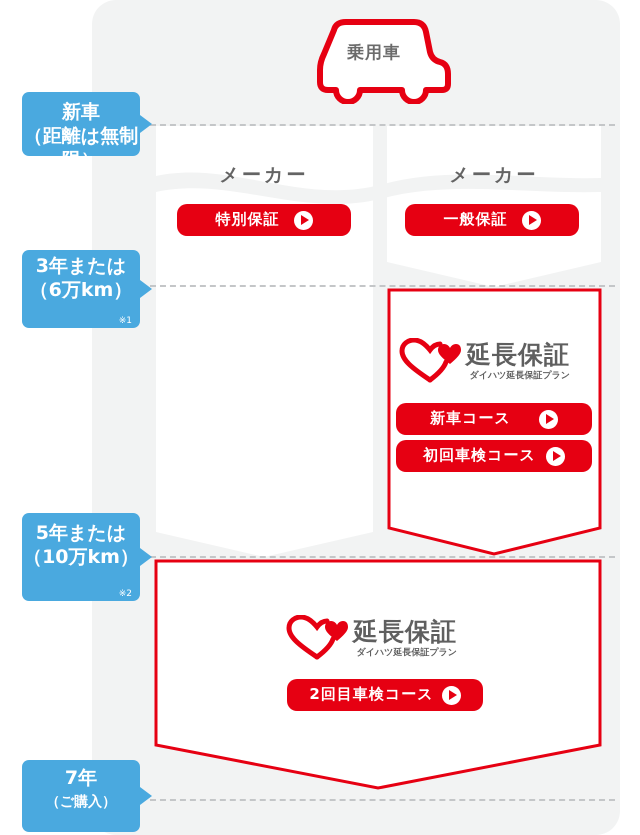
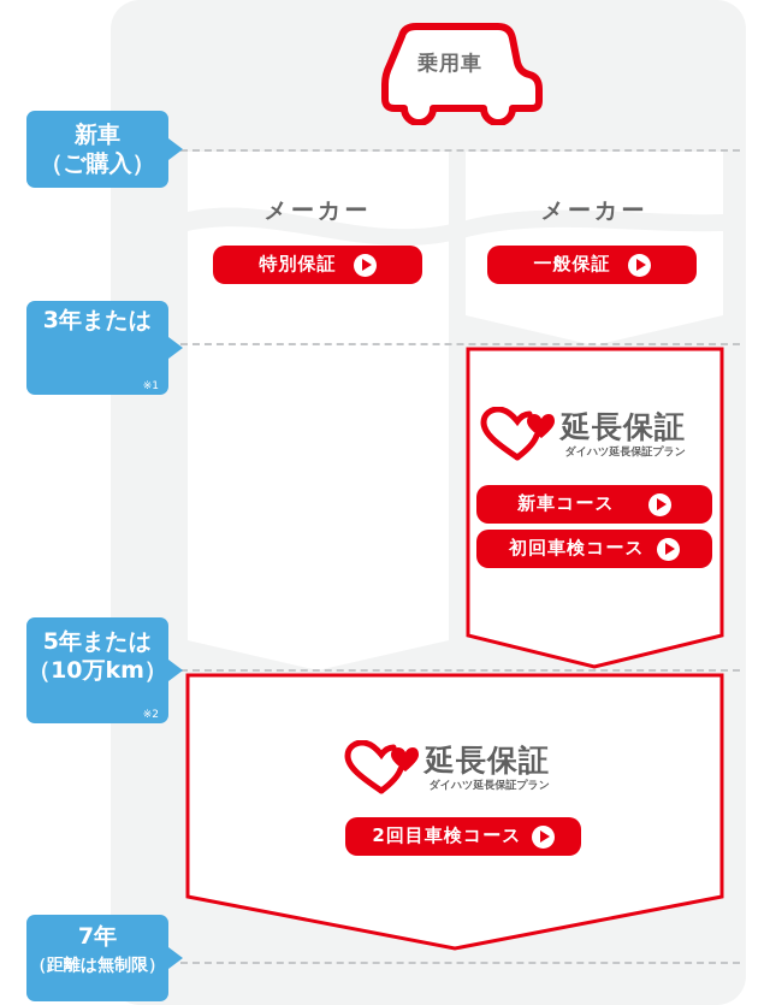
  乗用車
  新車
- （距離は無制限）
+ （ご購入）
  3年または
- （6万km）
  ※1
  5年または
  （10万km）
  ※2
  7年
- （ご購入）
+ （距離は無制限）
  メーカー
  特別保証
  メーカー
  一般保証
  延長保証
  ダイハツ延長保証プラン
  新車コース
  初回車検コース
  延長保証
  ダイハツ延長保証プラン
  2回目車検コース
